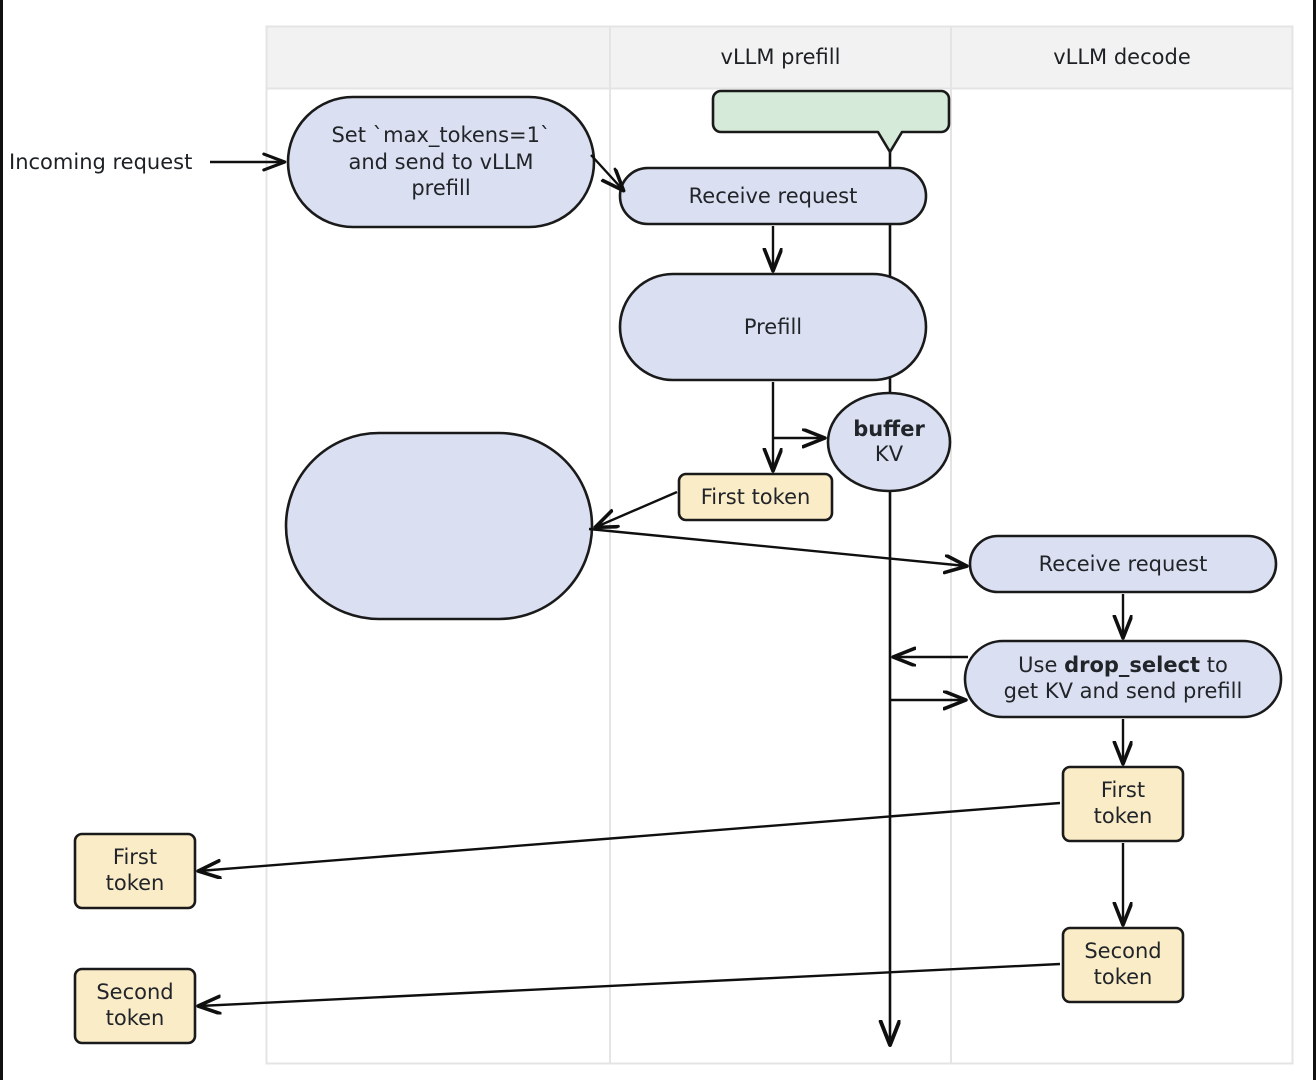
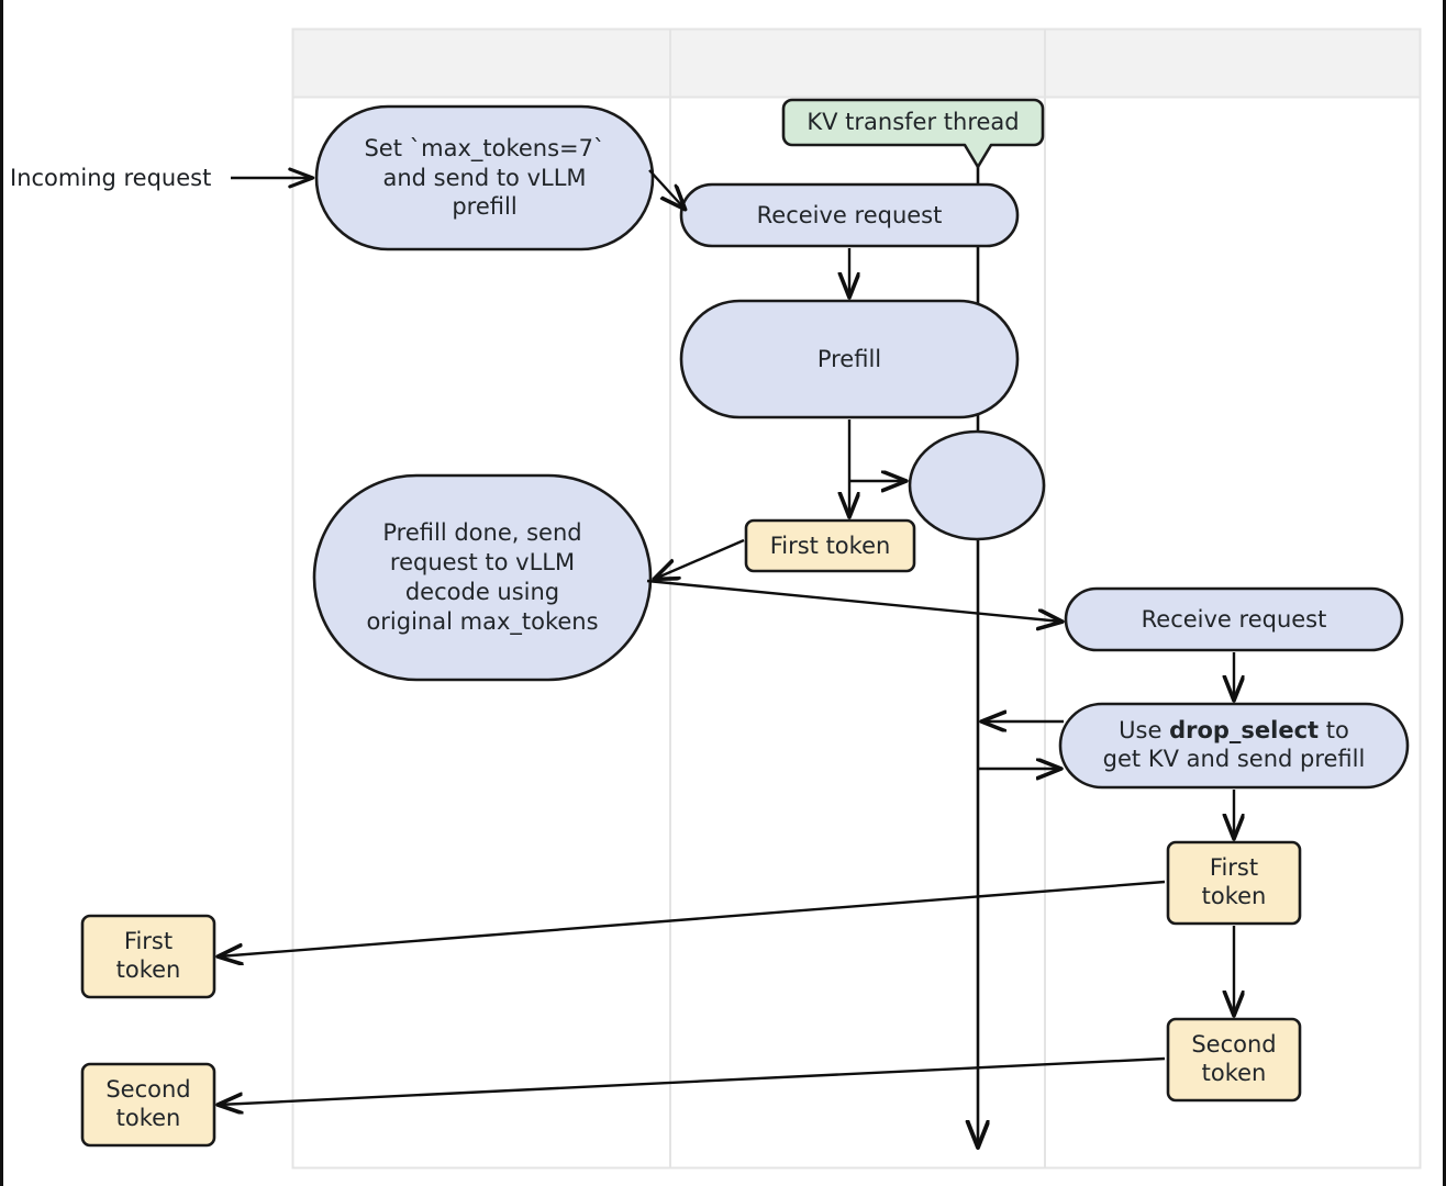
- vLLM prefill
- vLLM decode
  Incoming request
- Set `max_tokens=1`
+ Set `max_tokens=7`
  and send to vLLM
  prefill
+ Prefill done, send
+ request to vLLM
+ decode using
+ original max_tokens
+ KV transfer thread
  Receive request
  Prefill
- buffer
- KV
  First token
  Receive request
  Use drop_select to
  get KV and send prefill
  First
  token
  Second
  token
  First
  token
  Second
  token
